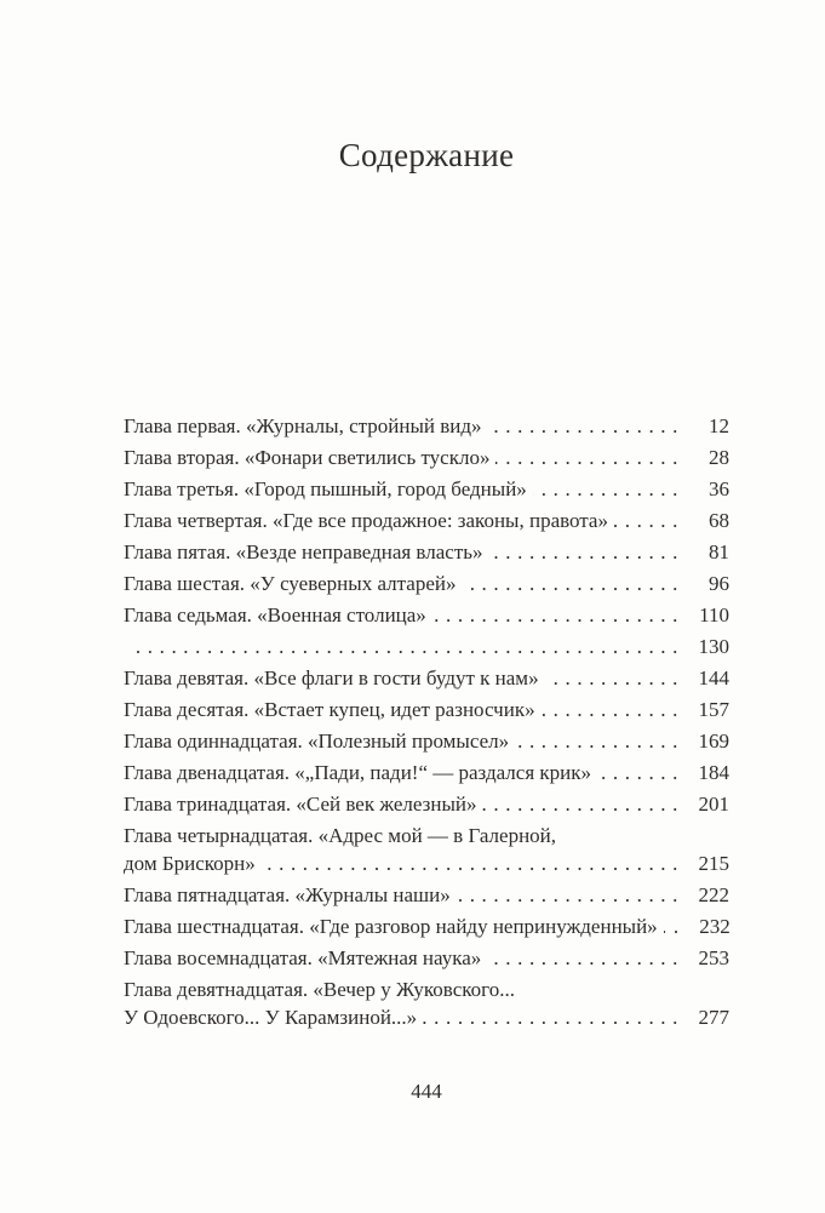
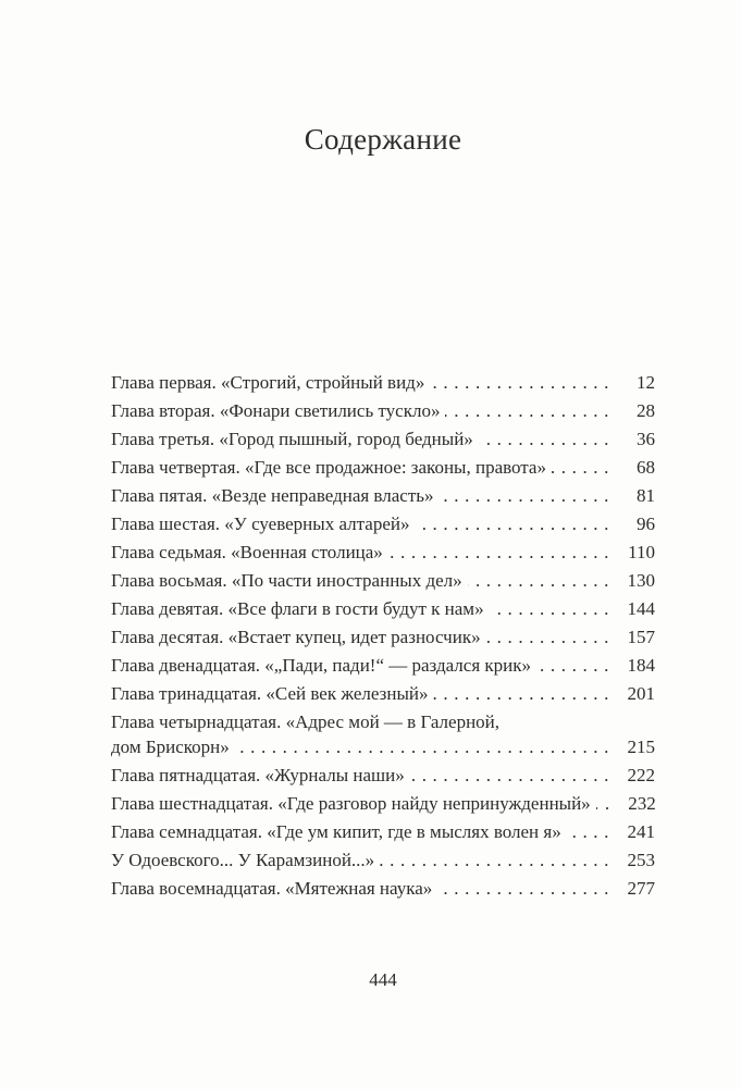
  Содержание
- Глава первая. «Журналы, стройный вид»
+ Глава первая. «Строгий, стройный вид»
  12
  Глава вторая. «Фонари светились тускло»
  28
  Глава третья. «Город пышный, город бедный»
  36
  Глава четвертая. «Где все продажное: законы, правота»
  68
  Глава пятая. «Везде неправедная власть»
  81
  Глава шестая. «У суеверных алтарей»
  96
  Глава седьмая. «Военная столица»
  110
+ Глава восьмая. «По части иностранных дел»
  130
  Глава девятая. «Все флаги в гости будут к нам»
  144
  Глава десятая. «Встает купец, идет разносчик»
  157
- Глава одиннадцатая. «Полезный промысел»
- 169
  Глава двенадцатая. «„Пади, пади!“ — раздался крик»
  184
  Глава тринадцатая. «Сей век железный»
  201
  Глава четырнадцатая. «Адрес мой — в Галерной,
  дом Брискорн»
  215
  Глава пятнадцатая. «Журналы наши»
  222
  Глава шестнадцатая. «Где разговор найду непринужденный»
  232
+ Глава семнадцатая. «Где ум кипит, где в мыслях волен я»
+ 241
- Глава восемнадцатая. «Мятежная наука»
+ У Одоевского... У Карамзиной...»
  253
- Глава девятнадцатая. «Вечер у Жуковского...
- У Одоевского... У Карамзиной...»
+ Глава восемнадцатая. «Мятежная наука»
  277
  444
